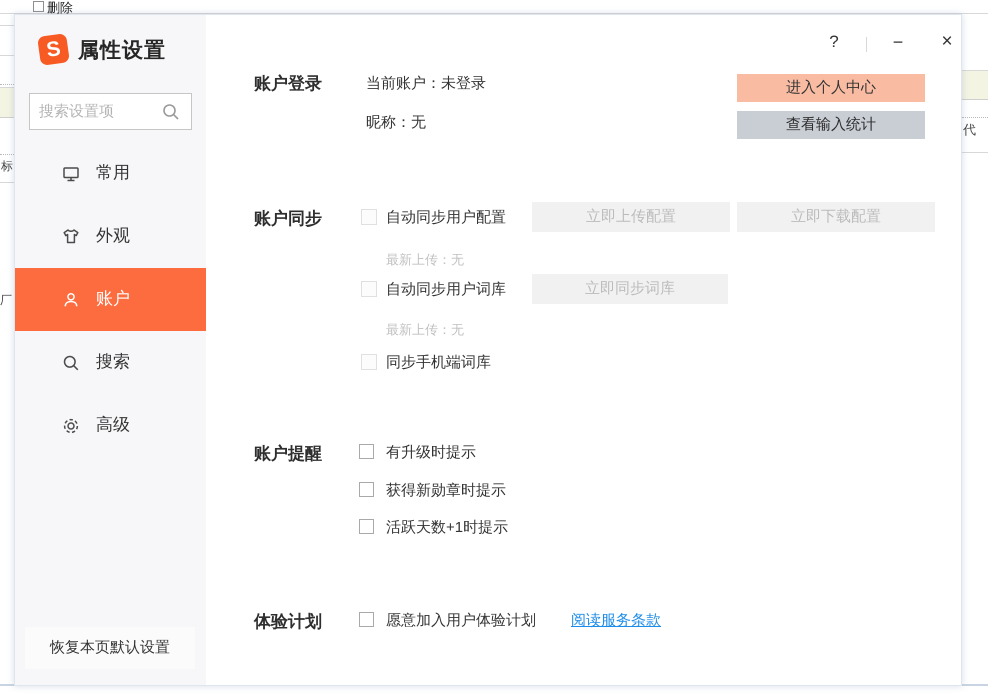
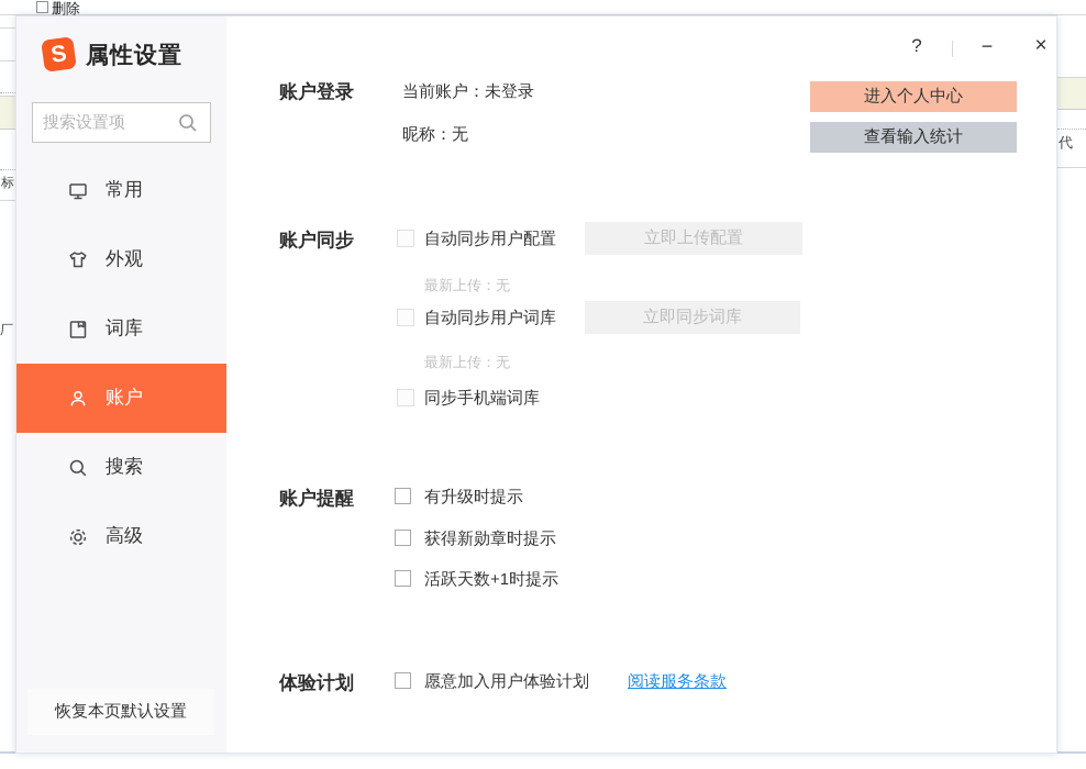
  删除
  标
  厂
  代
  属性设置
  搜索设置项
  常用
  外观
+ 词库
  账户
  搜索
  高级
  恢复本页默认设置
  ?
  −
  ×
  账户登录
  当前账户：未登录
  昵称：无
  进入个人中心
  查看输入统计
  账户同步
  自动同步用户配置
  立即上传配置
- 立即下载配置
  最新上传：无
  自动同步用户词库
  立即同步词库
  最新上传：无
  同步手机端词库
  账户提醒
  有升级时提示
  获得新勋章时提示
  活跃天数+1时提示
  体验计划
  愿意加入用户体验计划
  阅读服务条款
